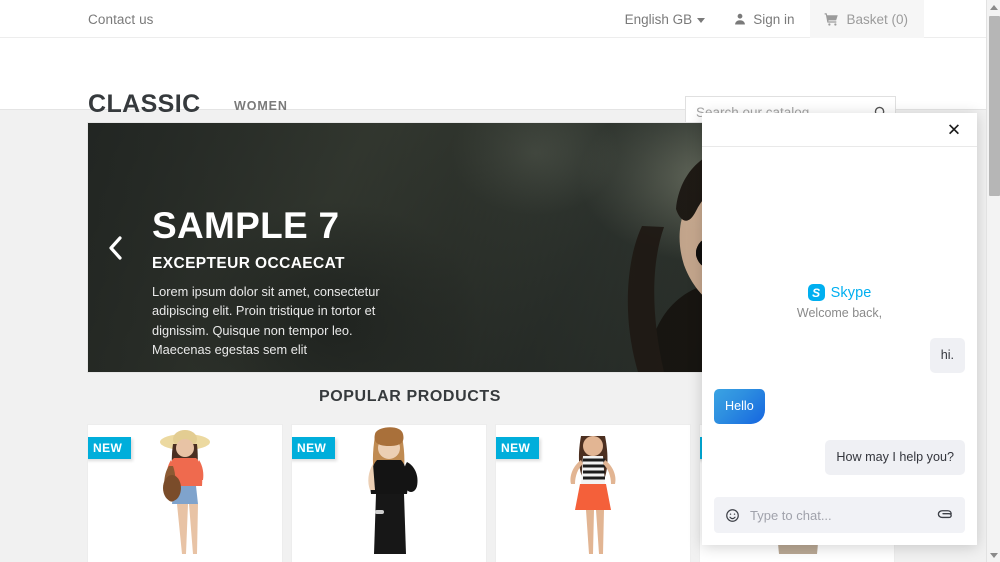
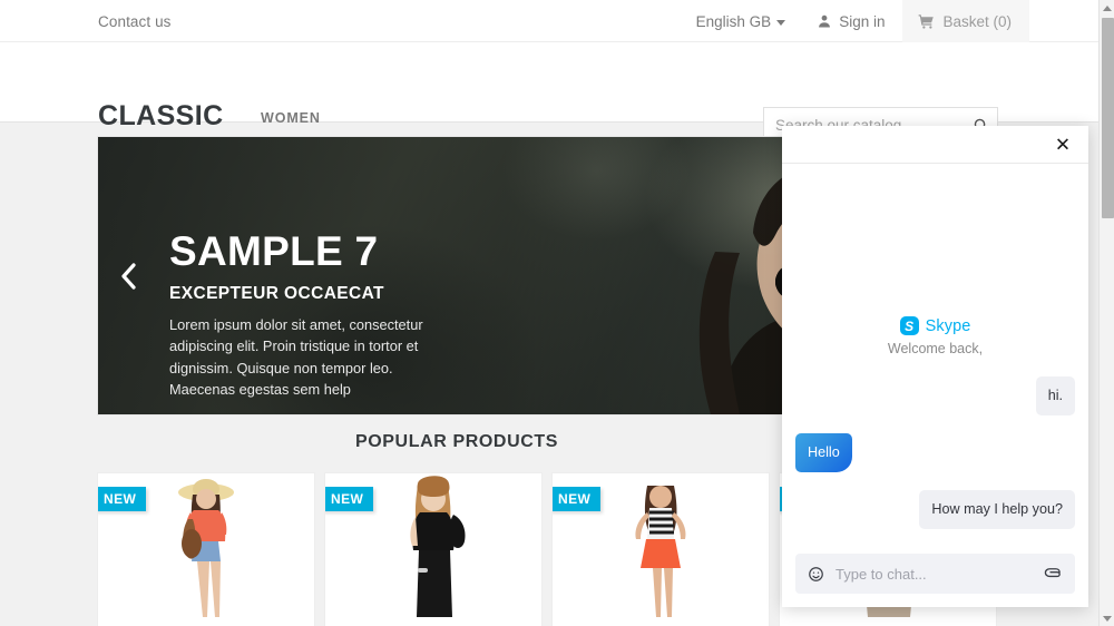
  Contact us
  English GB
  Sign in
  Basket (0)
  CLASSIC
  WOMEN
  Search our catalog
  SAMPLE 7
  EXCEPTEUR OCCAECAT
- Lorem ipsum dolor sit amet, consectetur adipiscing elit. Proin tristique in tortor et dignissim. Quisque non tempor leo. Maecenas egestas sem elit
+ Lorem ipsum dolor sit amet, consectetur adipiscing elit. Proin tristique in tortor et dignissim. Quisque non tempor leo. Maecenas egestas sem help
  POPULAR PRODUCTS
  NEW
  NEW
  NEW
  ✕
  S
  Skype
  Welcome back,
  hi.
  Hello
  How may I help you?
  Type to chat...
